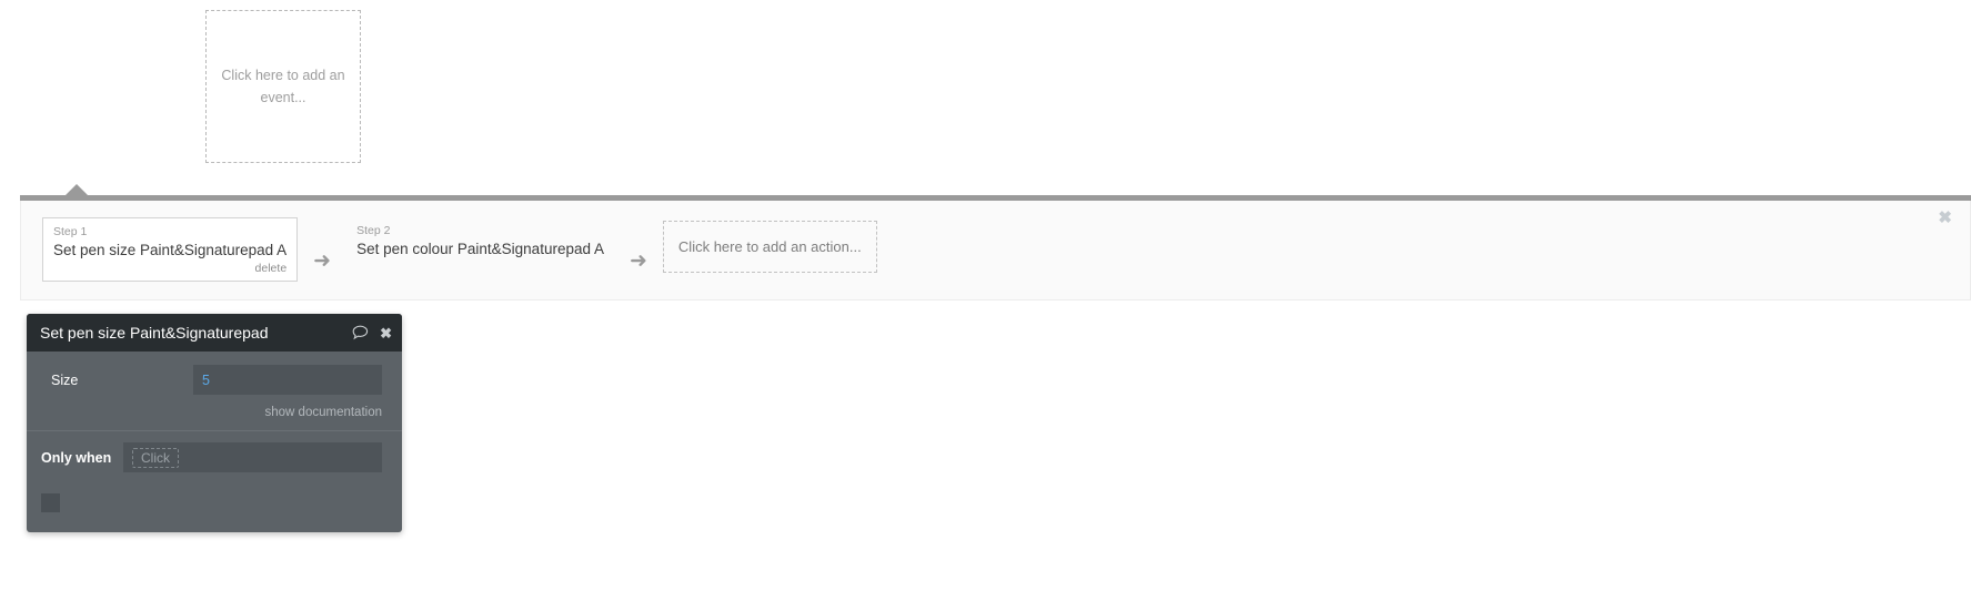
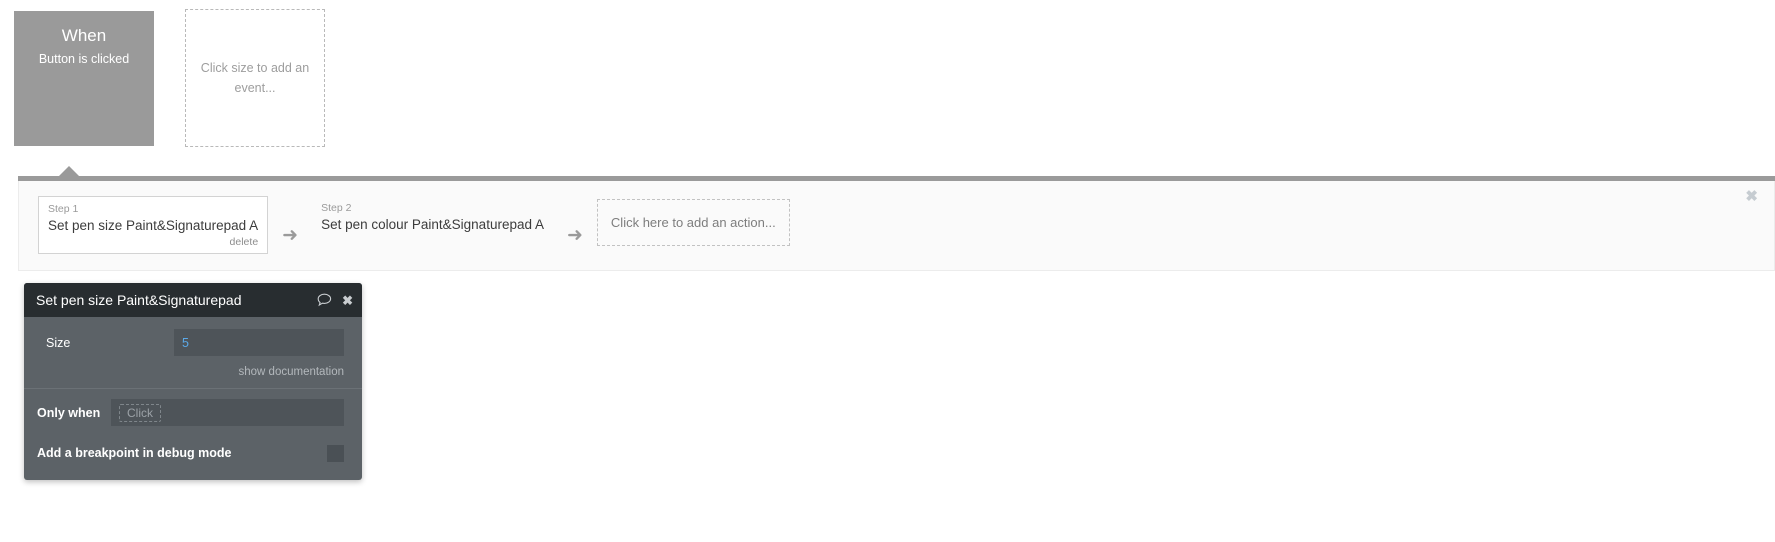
+ When
+ Button is clicked
- Click here to add an event...
+ Click size to add an event...
  ✖
  Step 1
  Set pen size Paint&Signaturepad A
  delete
  ➜
  Step 2
  Set pen colour Paint&Signaturepad A
  ➜
  Click here to add an action...
  Set pen size Paint&Signaturepad
  ✖
  Size
  5
  show documentation
  Only when
  Click
+ Add a breakpoint in debug mode
